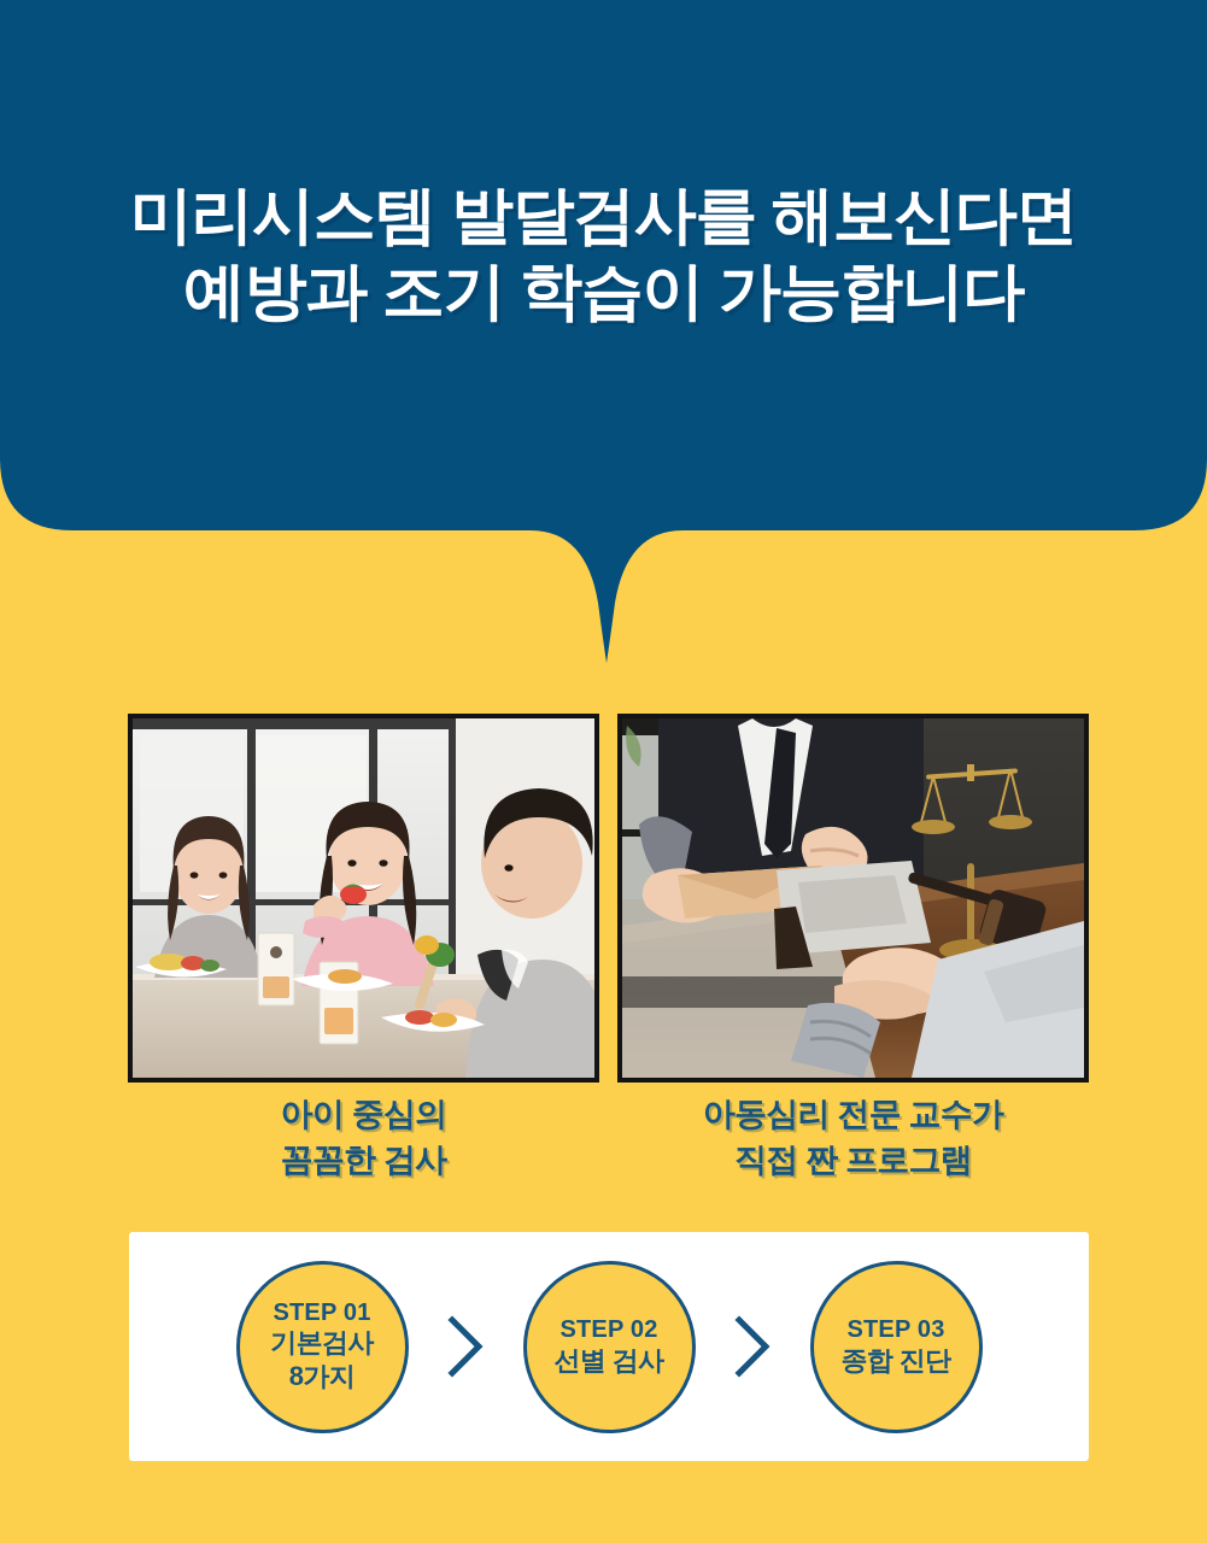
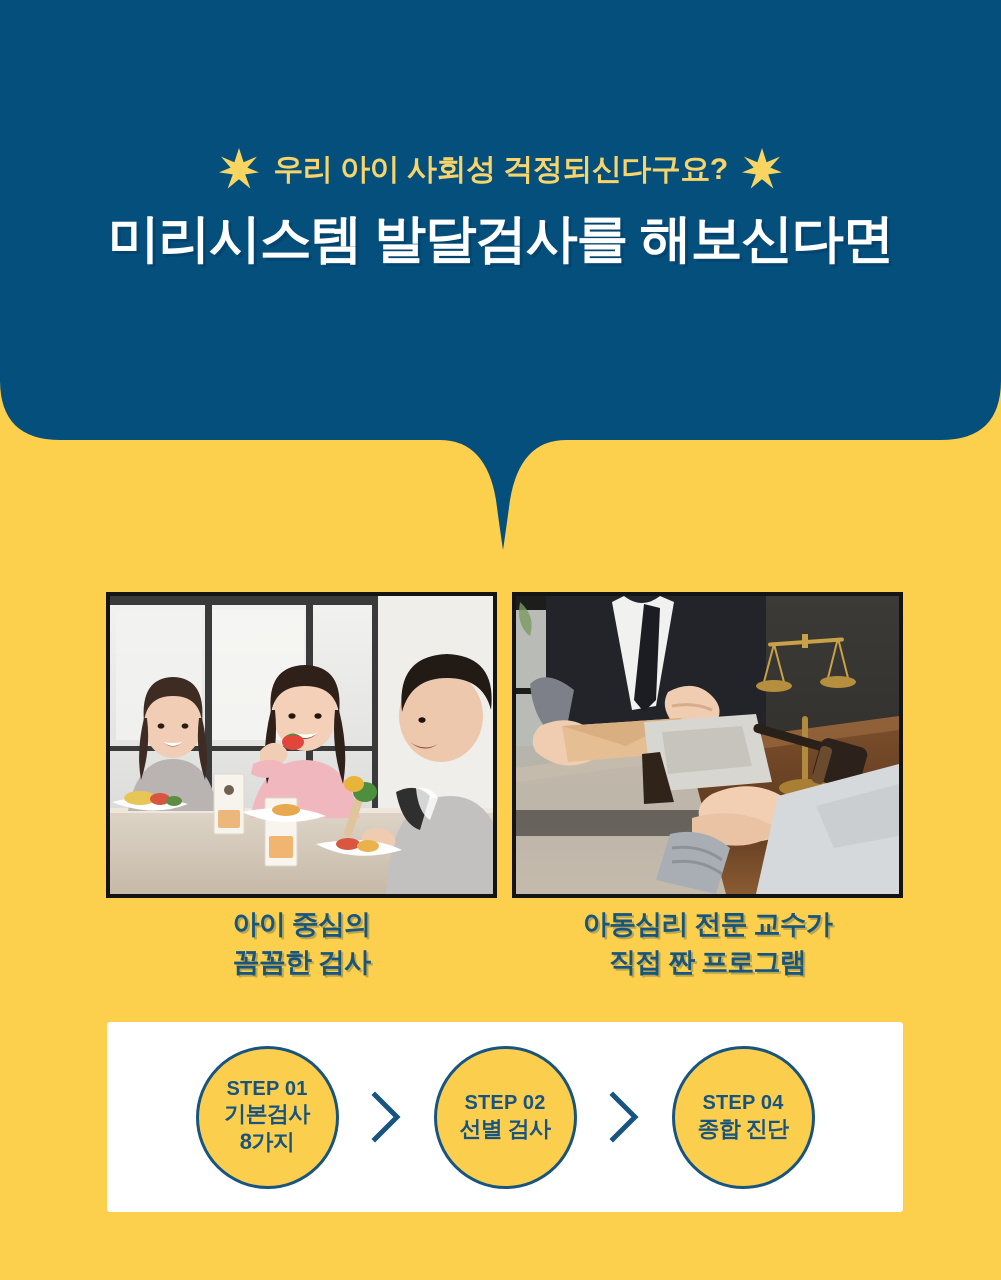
+ 우리 아이 사회성 걱정되신다구요?
  미리시스템 발달검사를 해보신다면
- 예방과 조기 학습이 가능합니다
  아이 중심의
  꼼꼼한 검사
  아동심리 전문 교수가
  직접 짠 프로그램
  STEP 01
  기본검사
  8가지
  STEP 02
  선별 검사
- STEP 03
+ STEP 04
  종합 진단
